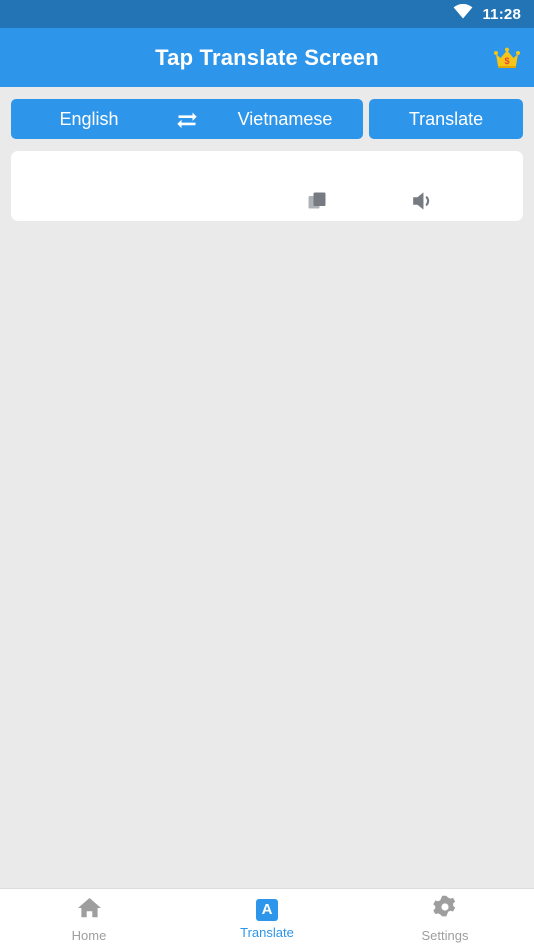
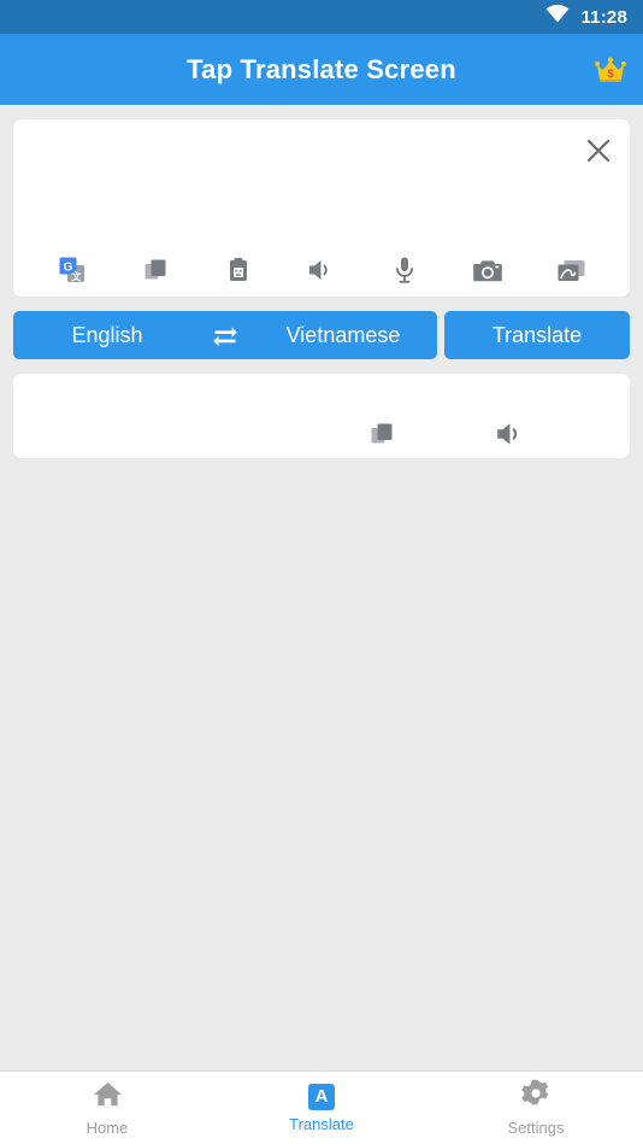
  11:28
  Tap Translate Screen
  $
+ G
+ 文
  English
  Vietnamese
  Translate
  Home
  A
  Translate
  Settings
